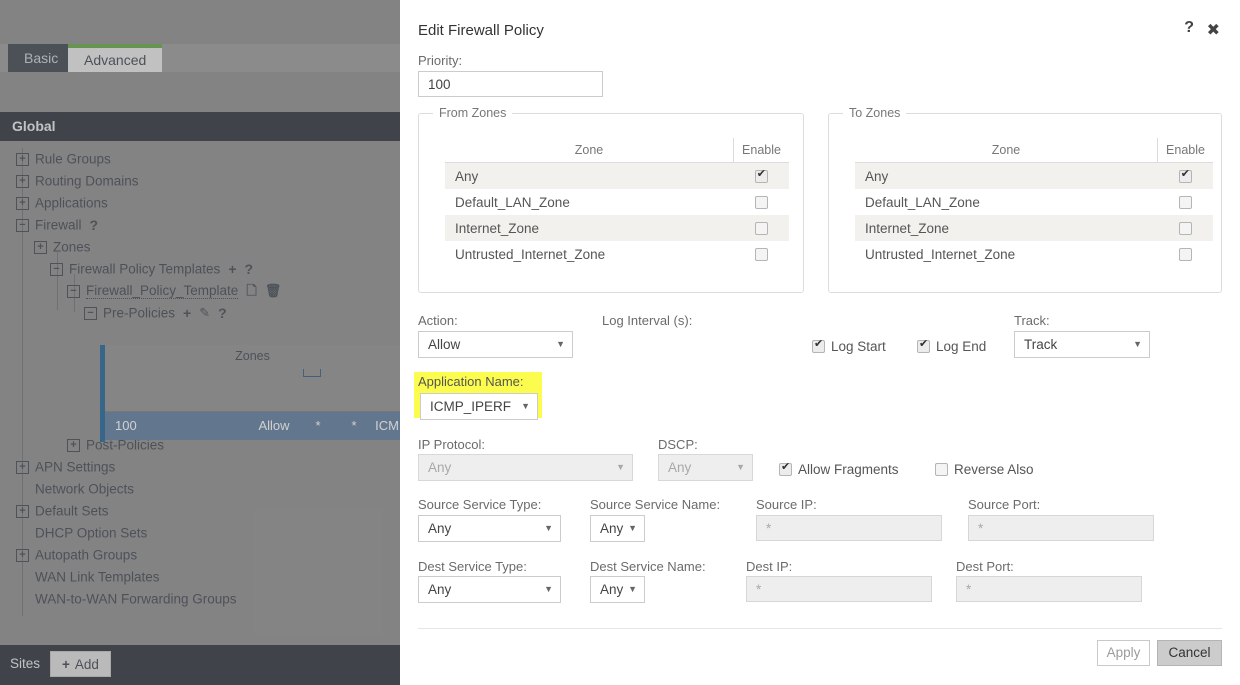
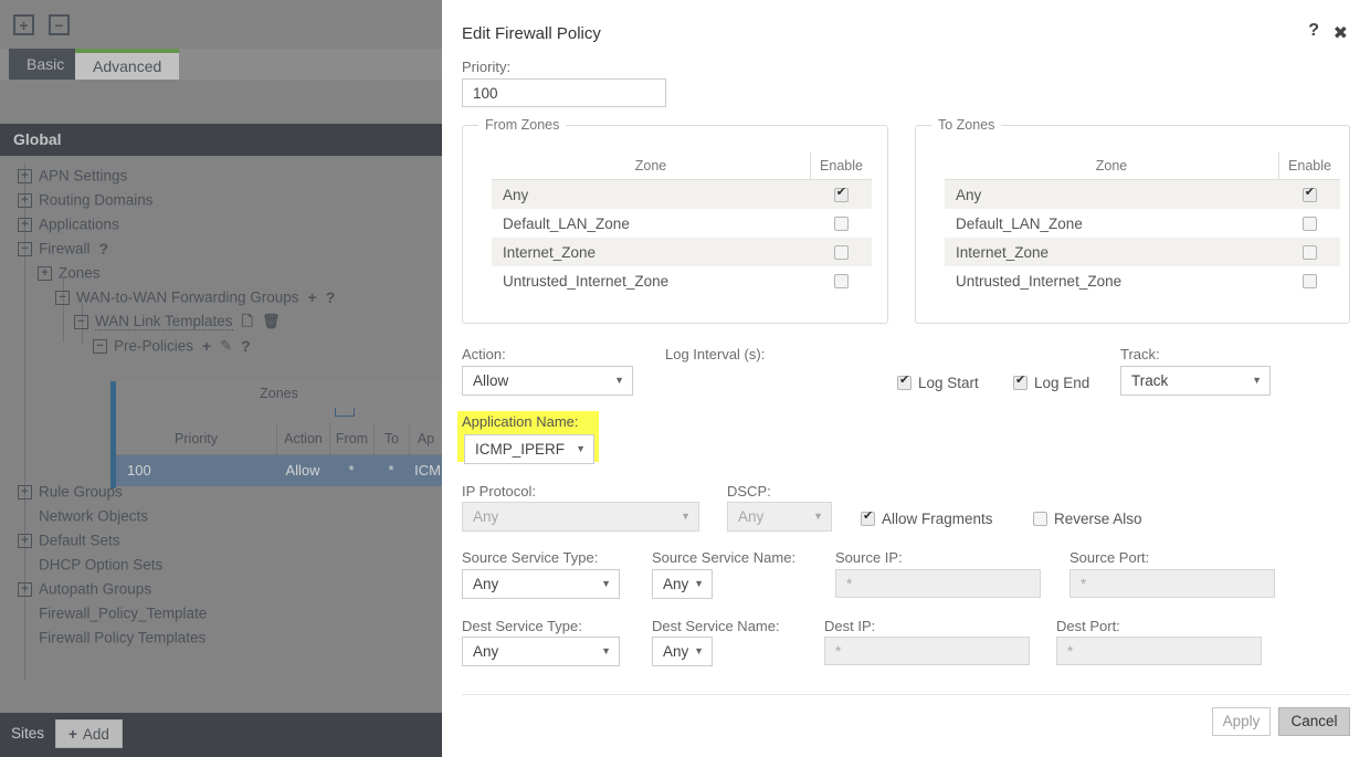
+ +
+ −
  Basic
  Advanced
  Global
- + Rule Groups
+ + APN Settings
  + Routing Domains
  + Applications
  − Firewall ?
  + Zones
- − Firewall Policy Templates + ?
+ − WAN-to-WAN Forwarding Groups + ?
- − Firewall_Policy_Template 🗋 🗑
+ − WAN Link Templates 🗋 🗑
  − Pre-Policies + ✎ ?
- + Post-Policies
- + APN Settings
+ + Rule Groups
  Network Objects
  + Default Sets
  DHCP Option Sets
  + Autopath Groups
- WAN Link Templates
+ Firewall_Policy_Template
- WAN-to-WAN Forwarding Groups
+ Firewall Policy Templates
  Zones
+ Priority
+ Action
+ From
+ To
+ Ap
  100
  Allow
  *
  *
  ICM
  Sites
  + Add
  Edit Firewall Policy
  ?
  ✖
  Priority:
  100
  From Zones
  Zone	Enable
  Any
  Default_LAN_Zone
  Internet_Zone
  Untrusted_Internet_Zone
  To Zones
  Zone	Enable
  Any
  Default_LAN_Zone
  Internet_Zone
  Untrusted_Internet_Zone
  Action:
  Allow
  ▼
  Log Interval (s):
  Log Start
  Log End
  Track:
  Track
  ▼
  Application Name:
  ICMP_IPERF
  ▼
  IP Protocol:
  Any
  ▼
  DSCP:
  Any
  ▼
  Allow Fragments
  Reverse Also
  Source Service Type:
  Any
  ▼
  Source Service Name:
  Any
  ▼
  Source IP:
  *
  Source Port:
  *
  Dest Service Type:
  Any
  ▼
  Dest Service Name:
  Any
  ▼
  Dest IP:
  *
  Dest Port:
  *
  Apply
  Cancel
